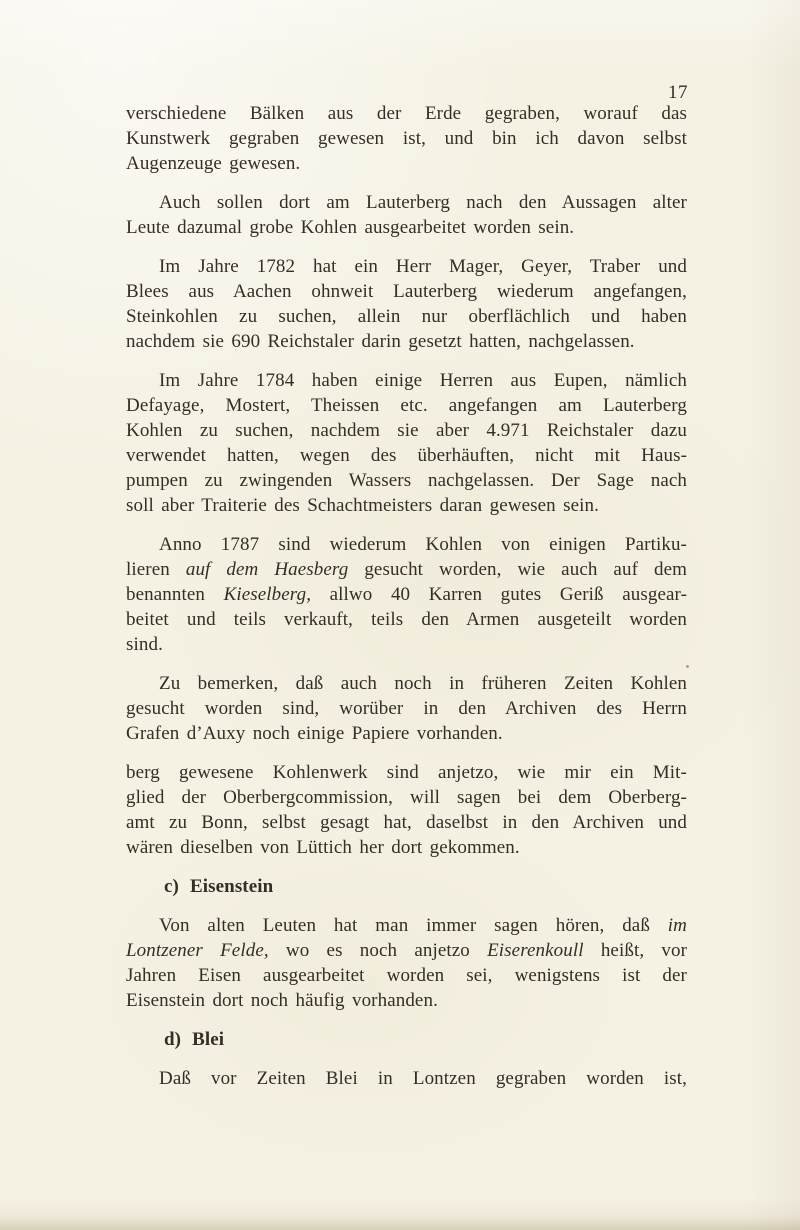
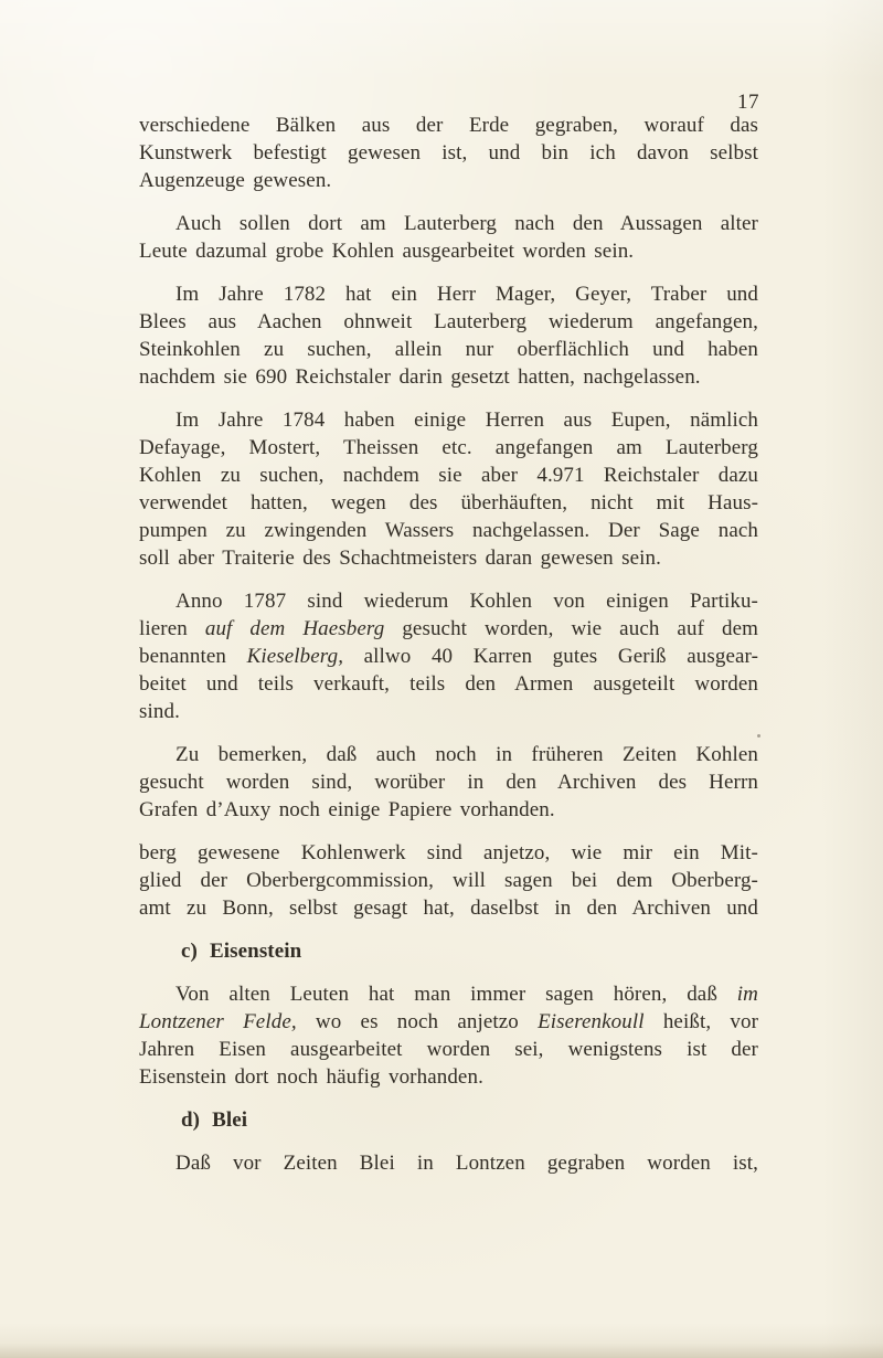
  17
  verschiedene Bälken aus der Erde gegraben, worauf das
- Kunstwerk gegraben gewesen ist, und bin ich davon selbst
+ Kunstwerk befestigt gewesen ist, und bin ich davon selbst
  Augenzeuge gewesen.
  Auch sollen dort am Lauterberg nach den Aussagen alter
  Leute dazumal grobe Kohlen ausgearbeitet worden sein.
  Im Jahre 1782 hat ein Herr Mager, Geyer, Traber und
  Blees aus Aachen ohnweit Lauterberg wiederum angefangen,
  Steinkohlen zu suchen, allein nur oberflächlich und haben
  nachdem sie 690 Reichstaler darin gesetzt hatten, nachgelassen.
  Im Jahre 1784 haben einige Herren aus Eupen, nämlich
  Defayage, Mostert, Theissen etc. angefangen am Lauterberg
  Kohlen zu suchen, nachdem sie aber 4.971 Reichstaler dazu
  verwendet hatten, wegen des überhäuften, nicht mit Haus-
  pumpen zu zwingenden Wassers nachgelassen. Der Sage nach
  soll aber Traiterie des Schachtmeisters daran gewesen sein.
  Anno 1787 sind wiederum Kohlen von einigen Partiku-
  lieren auf dem Haesberg gesucht worden, wie auch auf dem
  benannten Kieselberg, allwo 40 Karren gutes Geriß ausgear-
  beitet und teils verkauft, teils den Armen ausgeteilt worden
  sind.
  Zu bemerken, daß auch noch in früheren Zeiten Kohlen
  gesucht worden sind, worüber in den Archiven des Herrn
  Grafen d’Auxy noch einige Papiere vorhanden.
  berg gewesene Kohlenwerk sind anjetzo, wie mir ein Mit-
  glied der Oberbergcommission, will sagen bei dem Oberberg-
  amt zu Bonn, selbst gesagt hat, daselbst in den Archiven und
- wären dieselben von Lüttich her dort gekommen.
  c) Eisenstein
  Von alten Leuten hat man immer sagen hören, daß im
  Lontzener Felde, wo es noch anjetzo Eiserenkoull heißt, vor
  Jahren Eisen ausgearbeitet worden sei, wenigstens ist der
  Eisenstein dort noch häufig vorhanden.
  d) Blei
  Daß vor Zeiten Blei in Lontzen gegraben worden ist,
